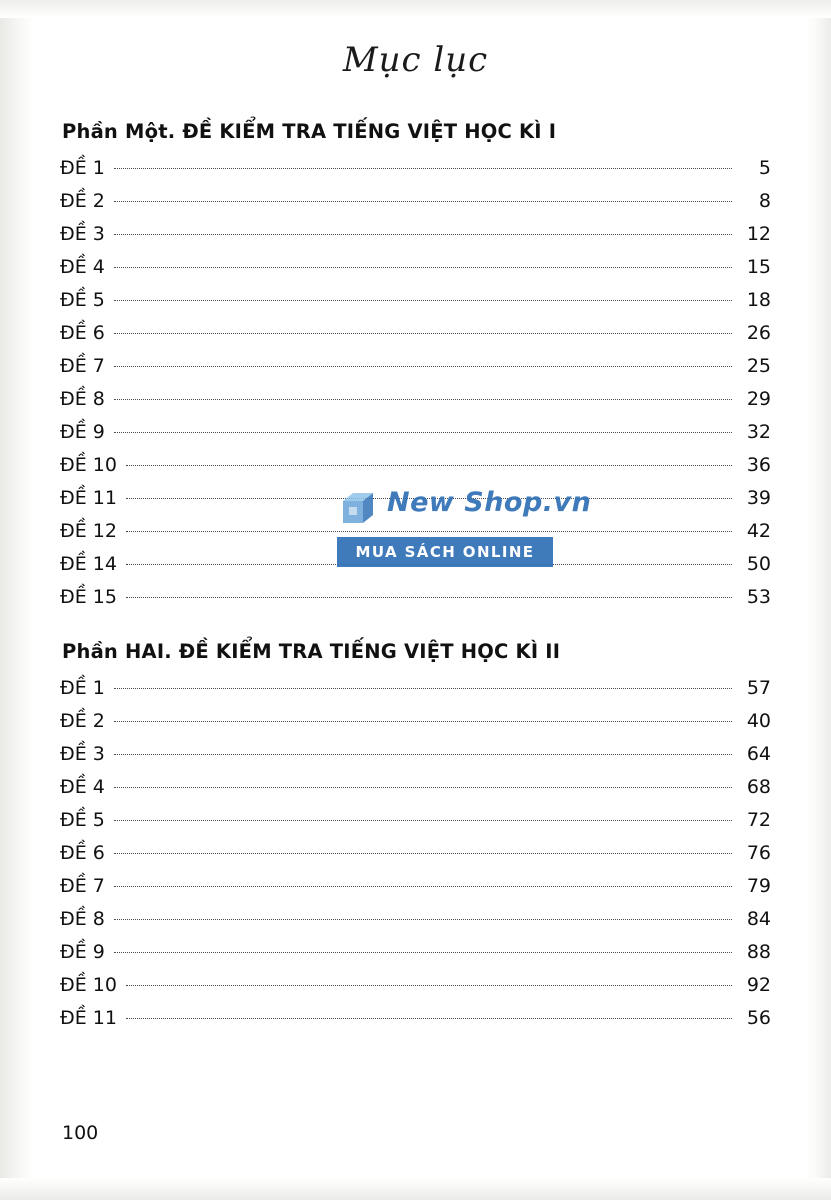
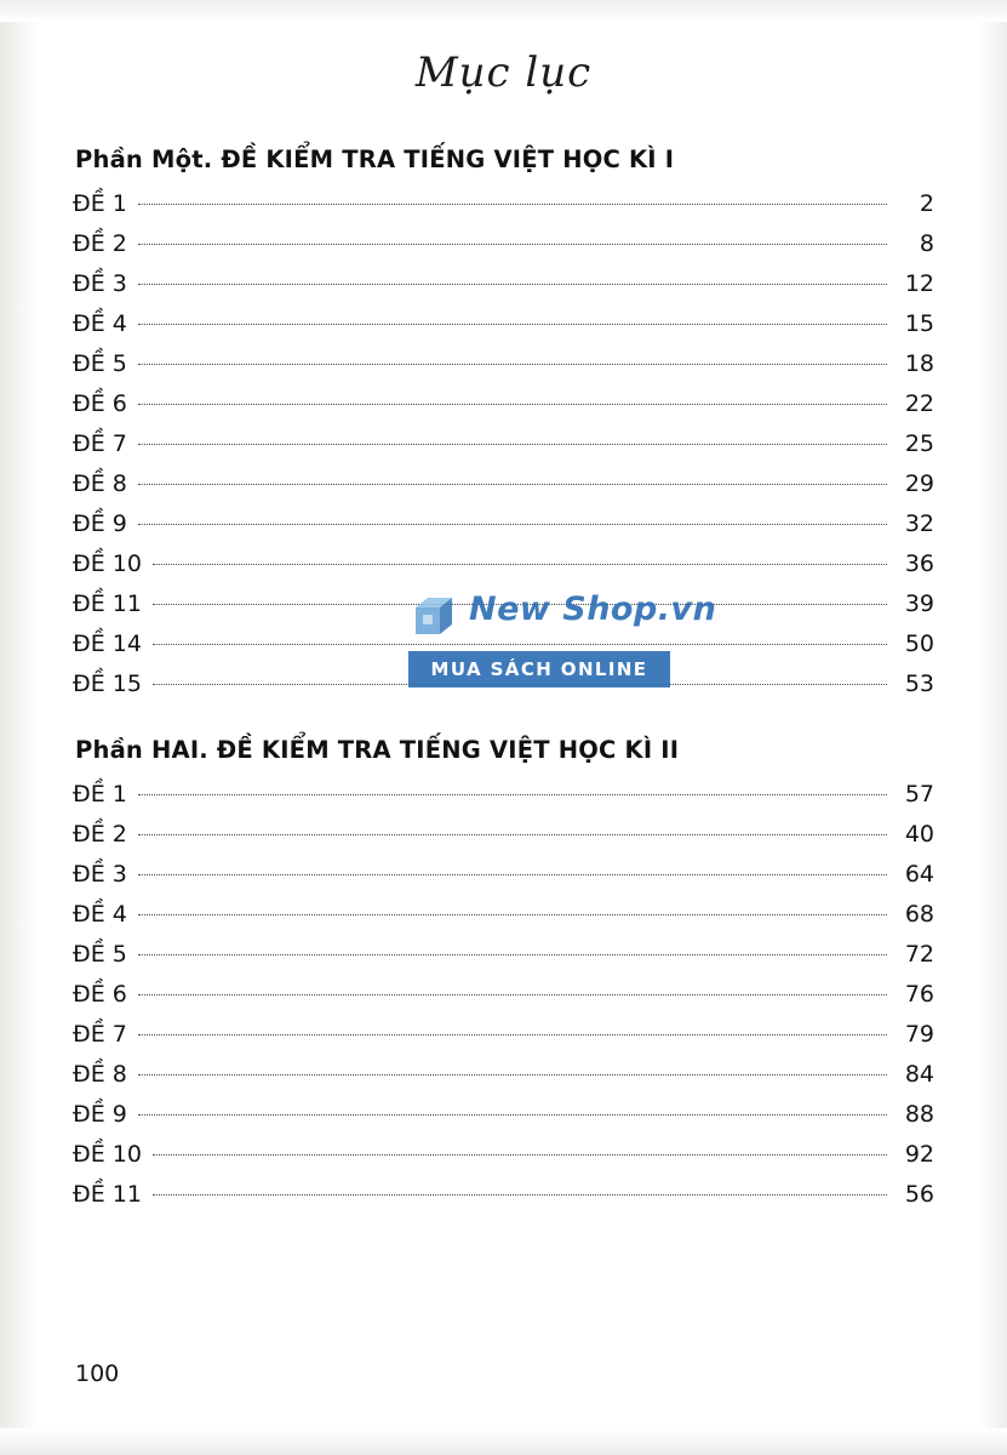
  Mục lục
  Phần Một. ĐỀ KIỂM TRA TIẾNG VIỆT HỌC KÌ I
  ĐỀ 1
- 5
+ 2
  ĐỀ 2
  8
  ĐỀ 3
  12
  ĐỀ 4
  15
  ĐỀ 5
  18
  ĐỀ 6
- 26
+ 22
  ĐỀ 7
  25
  ĐỀ 8
  29
  ĐỀ 9
  32
  ĐỀ 10
  36
  ĐỀ 11
  39
- ĐỀ 12
- 42
  ĐỀ 14
  50
  ĐỀ 15
  53
  Phần HAI. ĐỀ KIỂM TRA TIẾNG VIỆT HỌC KÌ II
  ĐỀ 1
  57
  ĐỀ 2
  40
  ĐỀ 3
  64
  ĐỀ 4
  68
  ĐỀ 5
  72
  ĐỀ 6
  76
  ĐỀ 7
  79
  ĐỀ 8
  84
  ĐỀ 9
  88
  ĐỀ 10
  92
  ĐỀ 11
  56
  100
  New Shop.vn
  MUA SÁCH ONLINE
